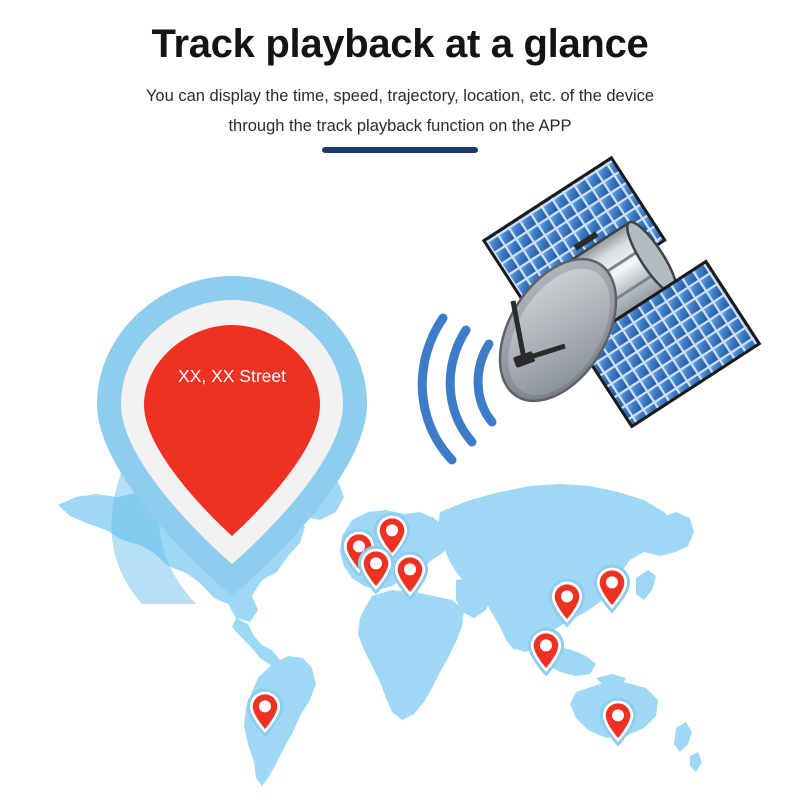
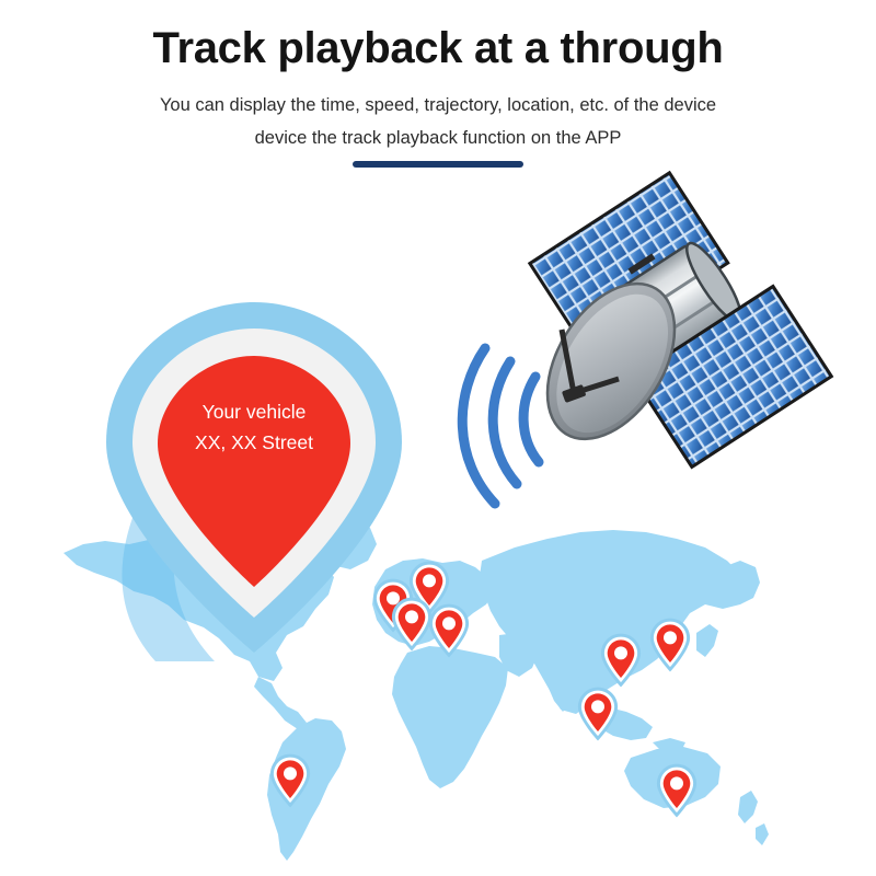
- Track playback at a glance
+ Track playback at a through
  You can display the time, speed, trajectory, location, etc. of the device
- through the track playback function on the APP
+ device the track playback function on the APP
+ Your vehicle
  XX, XX Street
